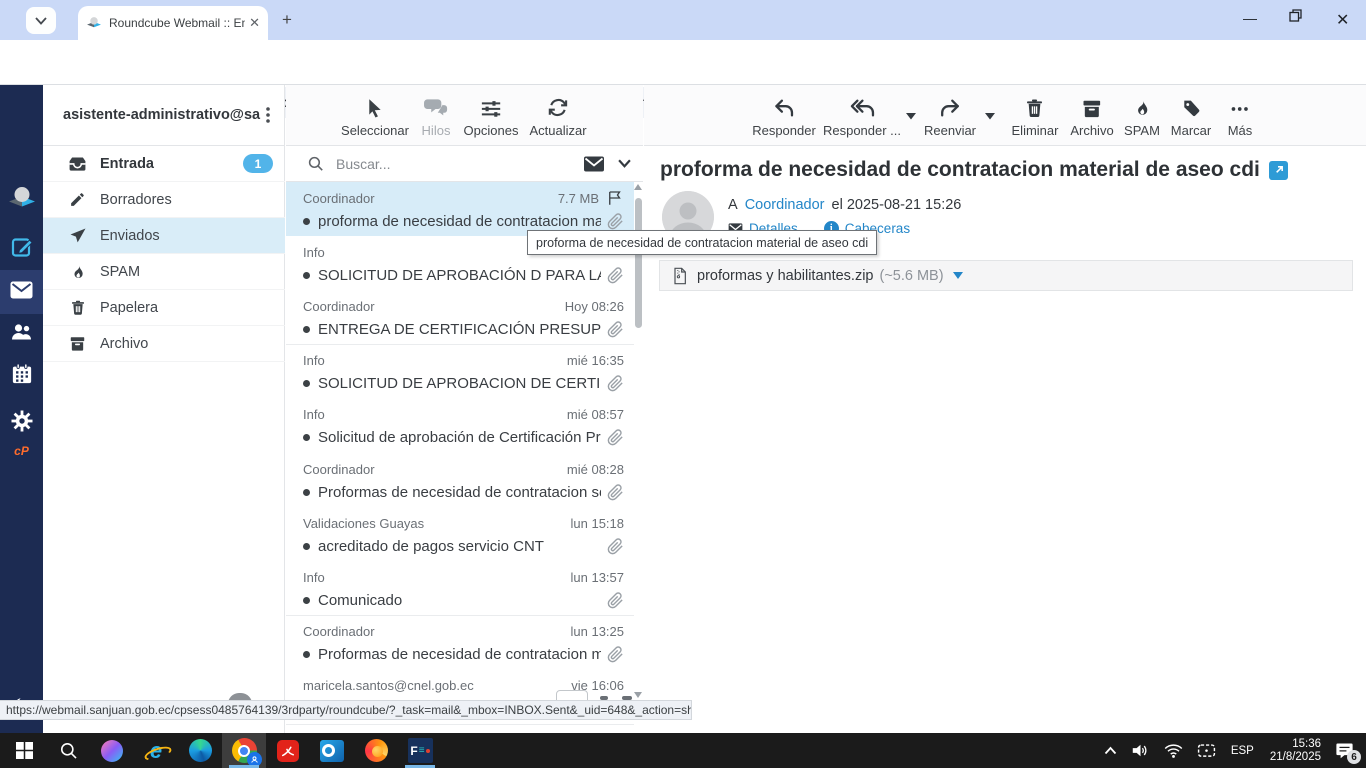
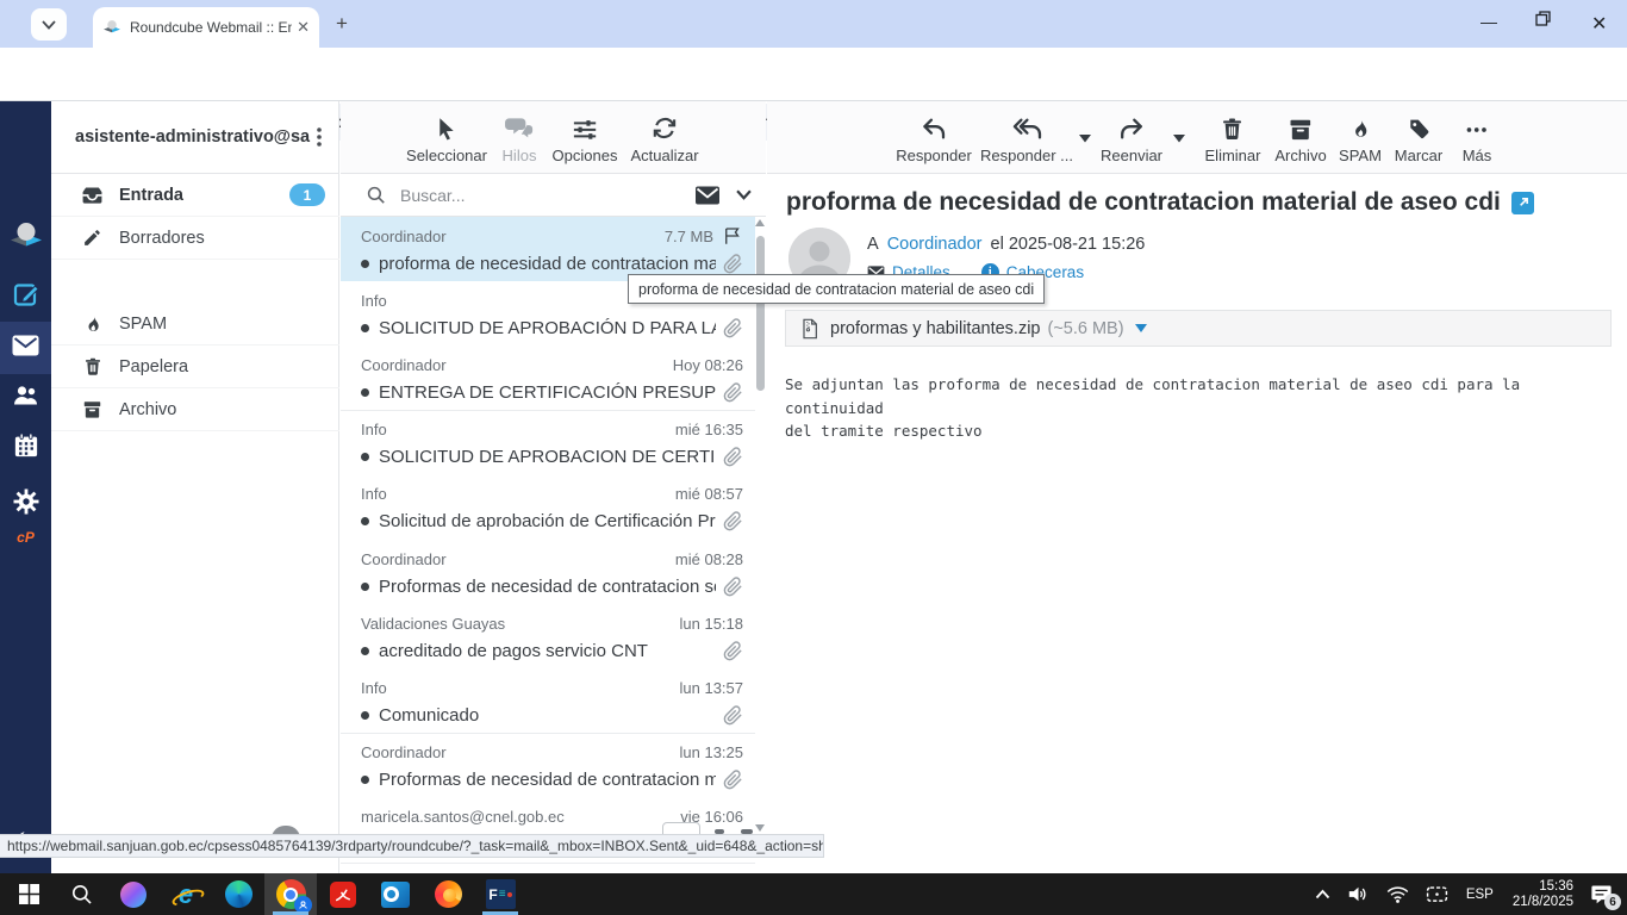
  Roundcube Webmail :: En
  ✕
  +
  —
  ✕
  cP
  asistente-administrativo@sa
  Entrada
  1
  Borradores
- Enviados
  SPAM
  Papelera
  Archivo
  Seleccionar
  Hilos
  Opciones
  Actualizar
  Buscar...
  Coordinador
  7.7 MB
  proforma de necesidad de contratacion ma
  Info
  SOLICITUD DE APROBACIÓN D PARA L
  Coordinador
  Hoy 08:26
  ENTREGA DE CERTIFICACIÓN PRESUP
  Info
  mié 16:35
  SOLICITUD DE APROBACION DE CERTI
  Info
  mié 08:57
  Solicitud de aprobación de Certificación Pr
  Coordinador
  mié 08:28
  Proformas de necesidad de contratacion s
  Validaciones Guayas
  lun 15:18
  acreditado de pagos servicio CNT
  Info
  lun 13:57
  Comunicado
  Coordinador
  lun 13:25
  Proformas de necesidad de contratacion m
  maricela.santos@cnel.gob.ec
  vie 16:06
  Responder
  Responder ...
  Reenviar
  Eliminar
  Archivo
  SPAM
  Marcar
  Más
  proforma de necesidad de contratacion material de aseo cdi
  A Coordinador el 2025-08-21 15:26
  Detalles
  i
  Cabeceras
  proformas y habilitantes.zip
  (~5.6 MB)
+ Se adjuntan las proforma de necesidad de contratacion material de aseo cdi para la continuidad
+ del tramite respectivo
  proforma de necesidad de contratacion material de aseo cdi
  https://webmail.sanjuan.gob.ec/cpsess0485764139/3rdparty/roundcube/?_task=mail&_mbox=INBOX.Sent&_uid=648&_action=sh
  e
  F
  ≡
  ESP
  15:36
  21/8/2025
  6
